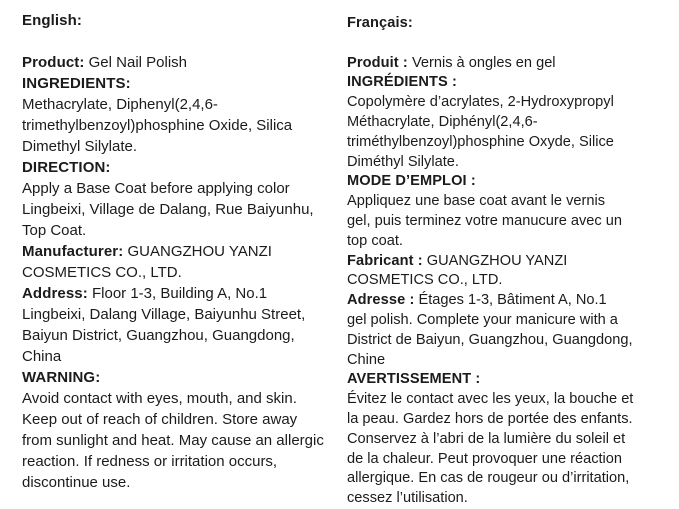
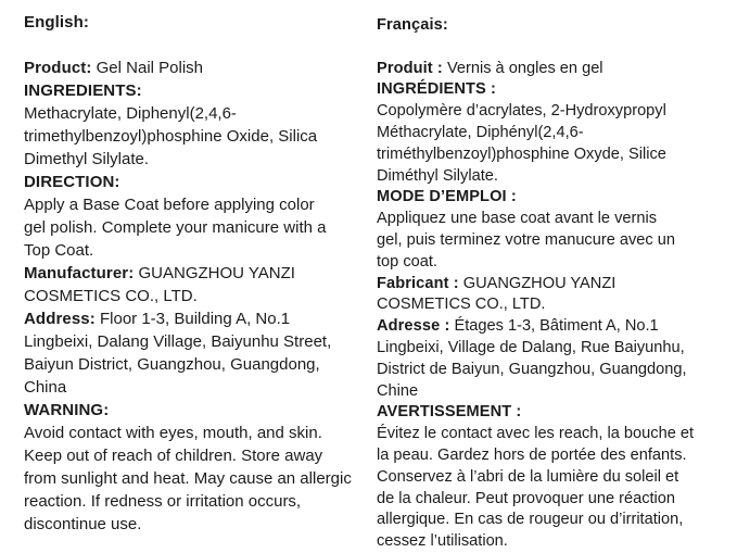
  English:
  Product: Gel Nail Polish
  INGREDIENTS:
  Methacrylate, Diphenyl(2,4,6-
  trimethylbenzoyl)phosphine Oxide, Silica
  Dimethyl Silylate.
  DIRECTION:
  Apply a Base Coat before applying color
- Lingbeixi, Village de Dalang, Rue Baiyunhu,
+ gel polish. Complete your manicure with a
  Top Coat.
  Manufacturer: GUANGZHOU YANZI
  COSMETICS CO., LTD.
  Address: Floor 1-3, Building A, No.1
  Lingbeixi, Dalang Village, Baiyunhu Street,
  Baiyun District, Guangzhou, Guangdong,
  China
  WARNING:
  Avoid contact with eyes, mouth, and skin.
  Keep out of reach of children. Store away
  from sunlight and heat. May cause an allergic
  reaction. If redness or irritation occurs,
  discontinue use.
  Français:
  Produit : Vernis à ongles en gel
  INGRÉDIENTS :
  Copolymère d’acrylates, 2-Hydroxypropyl
  Méthacrylate, Diphényl(2,4,6-
  triméthylbenzoyl)phosphine Oxyde, Silice
  Diméthyl Silylate.
  MODE D’EMPLOI :
  Appliquez une base coat avant le vernis
  gel, puis terminez votre manucure avec un
  top coat.
  Fabricant : GUANGZHOU YANZI
  COSMETICS CO., LTD.
  Adresse : Étages 1-3, Bâtiment A, No.1
- gel polish. Complete your manicure with a
+ Lingbeixi, Village de Dalang, Rue Baiyunhu,
  District de Baiyun, Guangzhou, Guangdong,
  Chine
  AVERTISSEMENT :
- Évitez le contact avec les yeux, la bouche et
+ Évitez le contact avec les reach, la bouche et
  la peau. Gardez hors de portée des enfants.
  Conservez à l’abri de la lumière du soleil et
  de la chaleur. Peut provoquer une réaction
  allergique. En cas de rougeur ou d’irritation,
  cessez l’utilisation.
